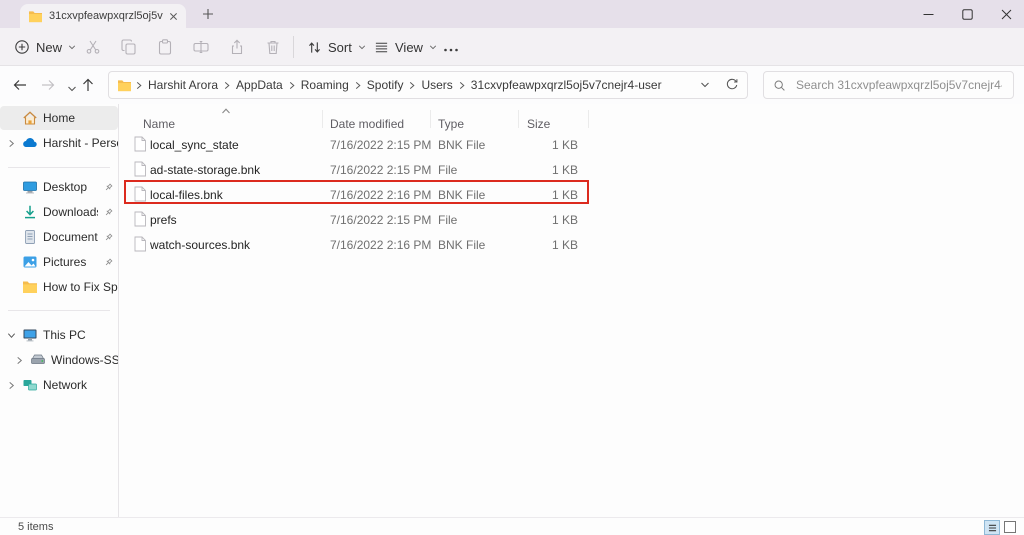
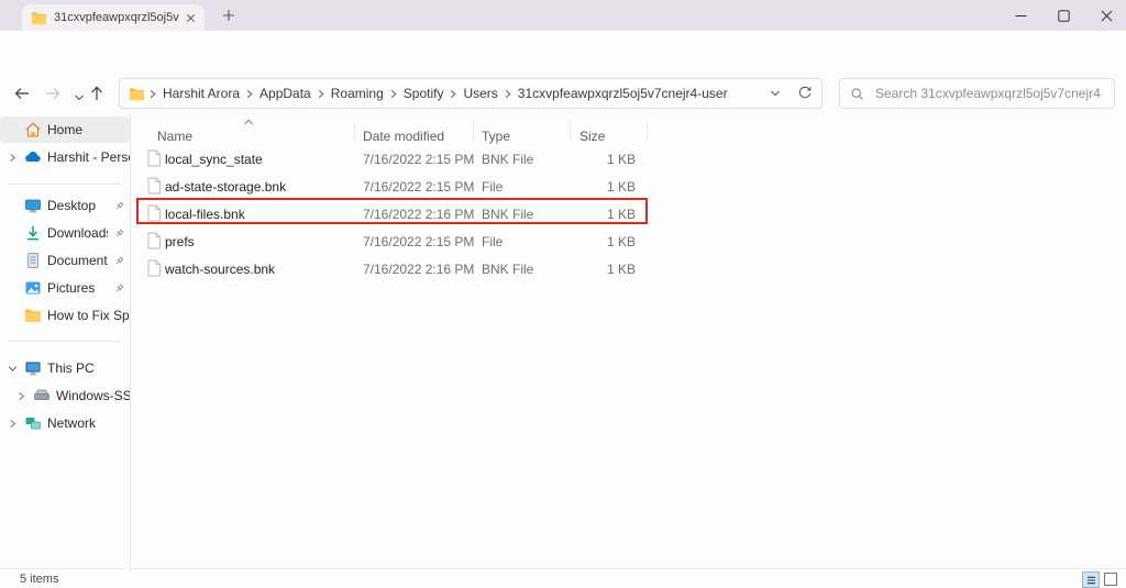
- New
- Sort
- View
  Harshit Arora
  AppData
  Roaming
  Spotify
  Users
  31cxvpfeawpxqrzl5oj5v7cnejr4-user
  Search 31cxvpfeawpxqrzl5oj5v7cnejr4
  Home
  Harshit - Pers
  Desktop
  Download
  Document
  Pictures
  This PC
  Windows-SS
  Network
  Name
  Date modified
  Type
  Size
  local_sync_state
  7/16/2022 2:15 PM
  BNK File
  1 KB
  ad-state-storage.bnk
  7/16/2022 2:15 PM
  File
  1 KB
  local-files.bnk
  7/16/2022 2:16 PM
  BNK File
  1 KB
  prefs
  7/16/2022 2:15 PM
  File
  1 KB
  watch-sources.bnk
  7/16/2022 2:16 PM
  BNK File
  1 KB
  5 items
